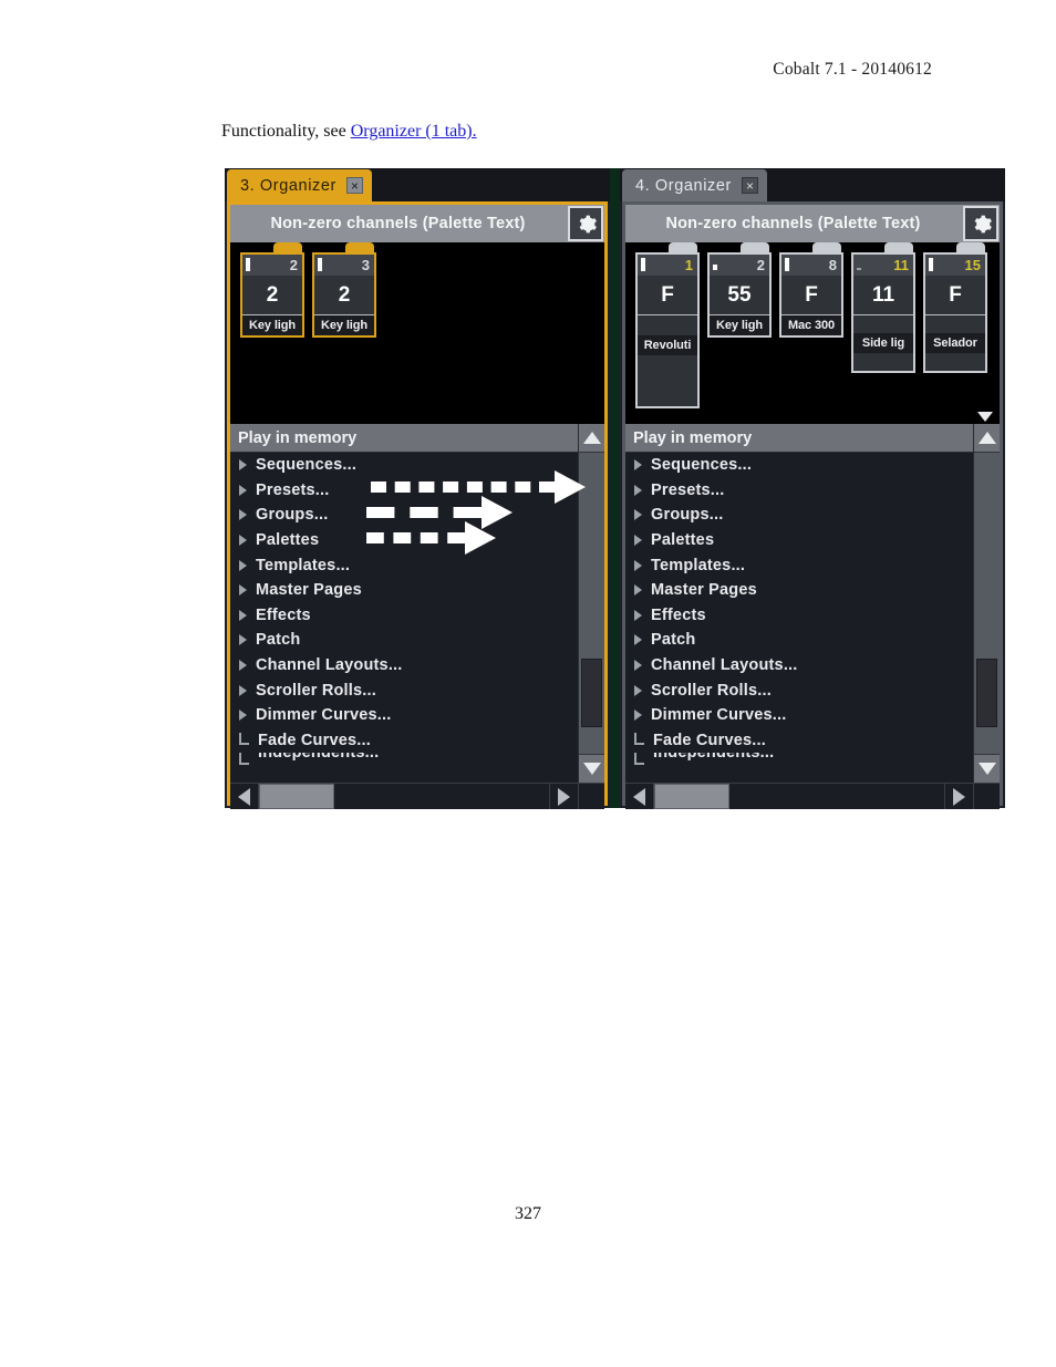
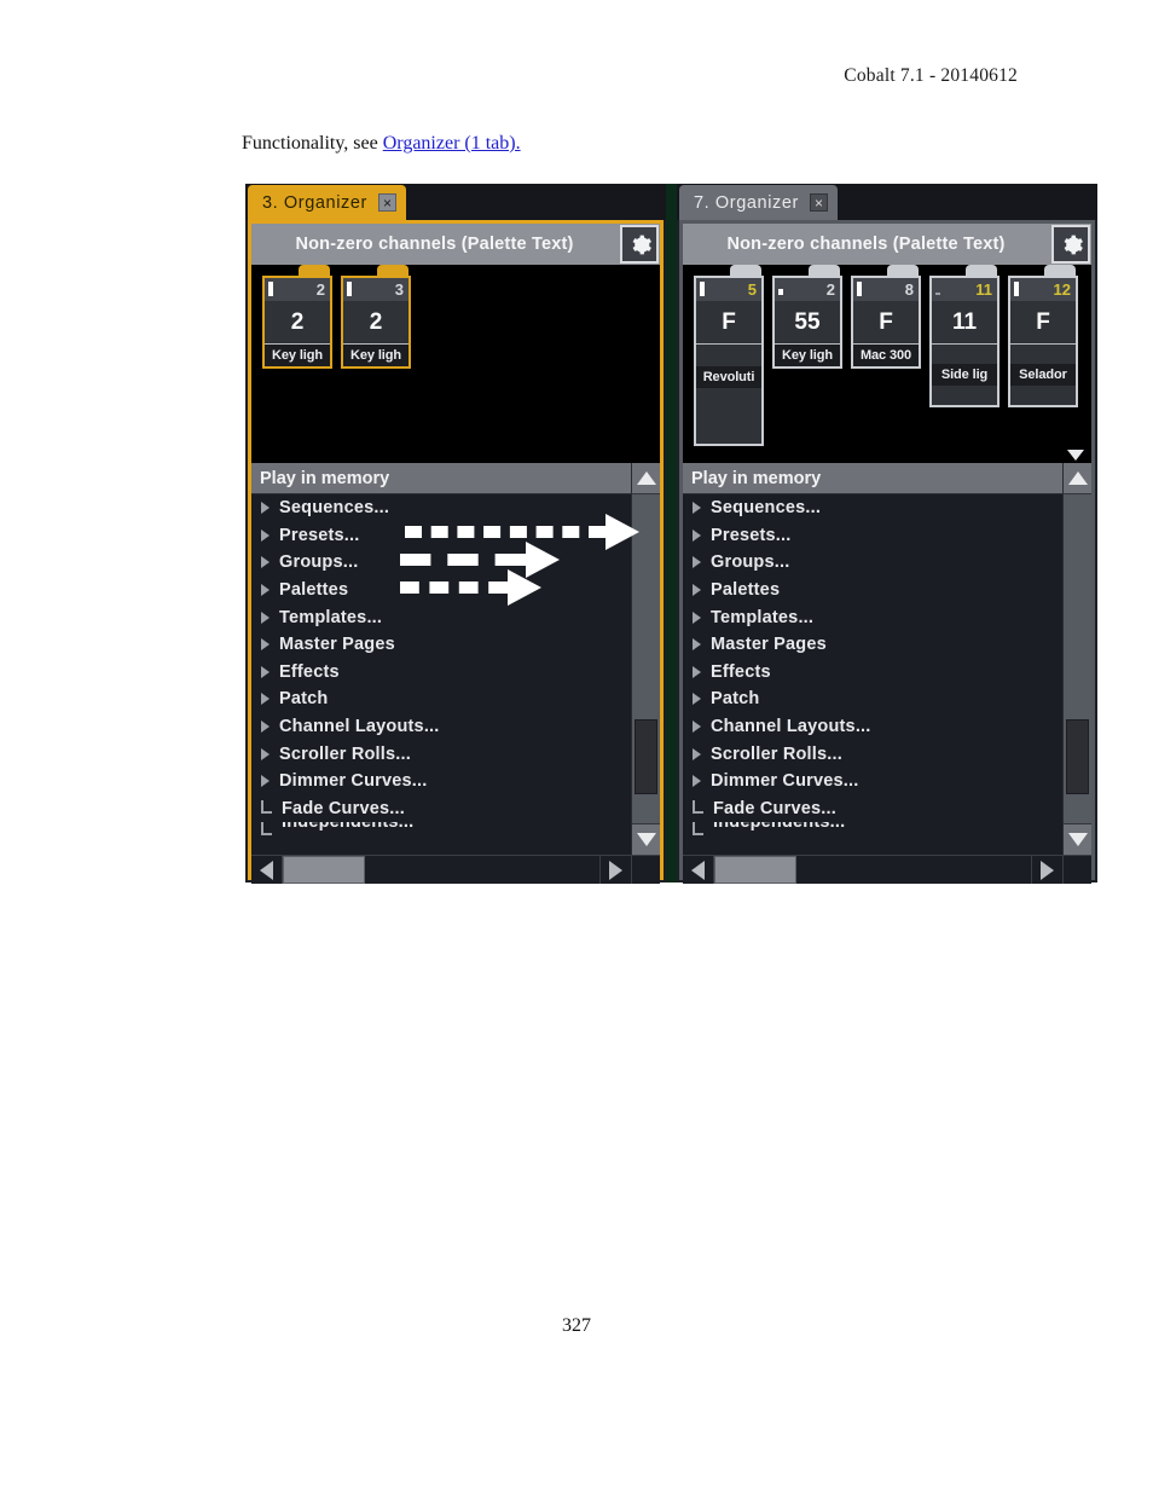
  Cobalt 7.1 - 20140612
  Functionality, see Organizer (1 tab).
  3. Organizer
  ×
  Non-zero channels (Palette Text)
  2
  2
  Key ligh
  3
  2
  Key ligh
  Play in memory
  Sequences...
  Presets...
  Groups...
  Palettes
  Templates...
  Master Pages
  Effects
  Patch
  Channel Layouts...
  Scroller Rolls...
  Dimmer Curves...
  Fade Curves...
  Independents...
- 4. Organizer
+ 7. Organizer
  ×
  Non-zero channels (Palette Text)
- 1
+ 5
  F
  Revoluti
  2
  55
  Key ligh
  8
  F
  Mac 300
  11
  11
  Side lig
- 15
+ 12
  F
  Selador
  Play in memory
  Sequences...
  Presets...
  Groups...
  Palettes
  Templates...
  Master Pages
  Effects
  Patch
  Channel Layouts...
  Scroller Rolls...
  Dimmer Curves...
  Fade Curves...
  Independents...
  327
